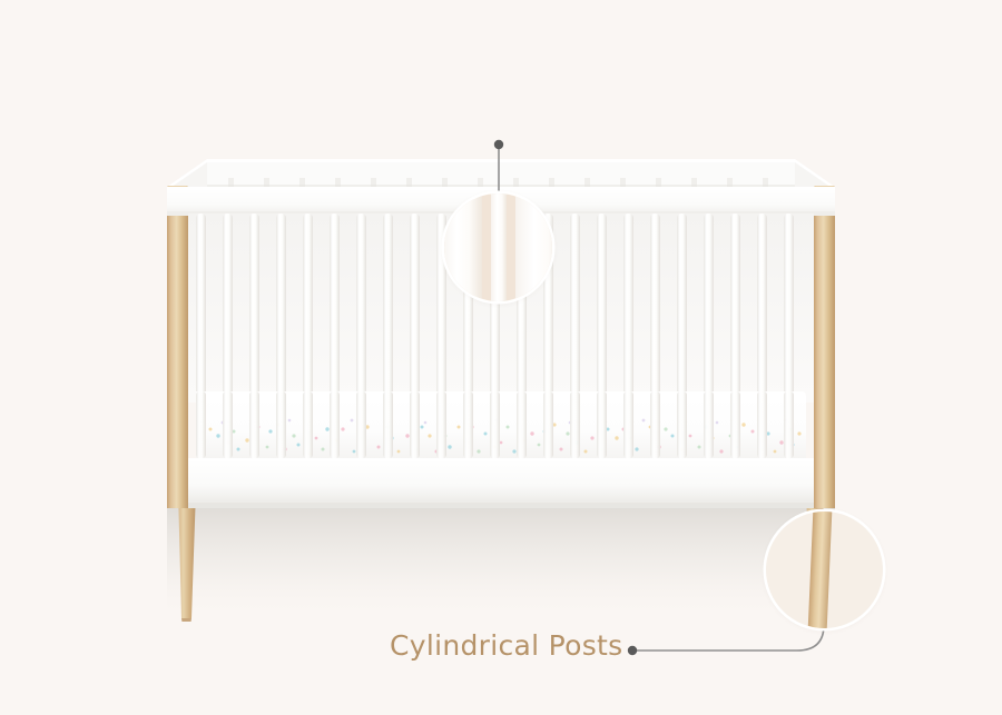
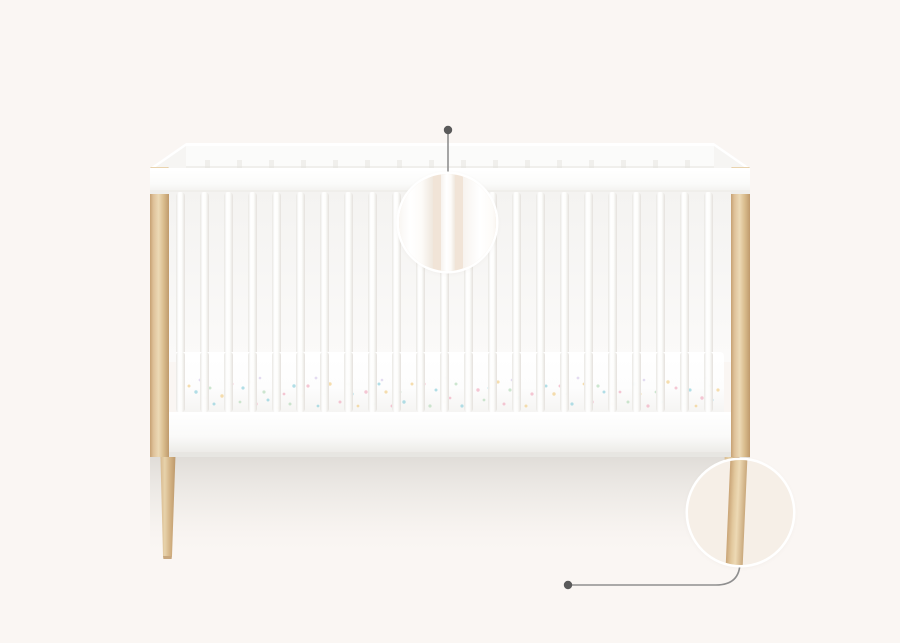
- Cylindrical Posts
